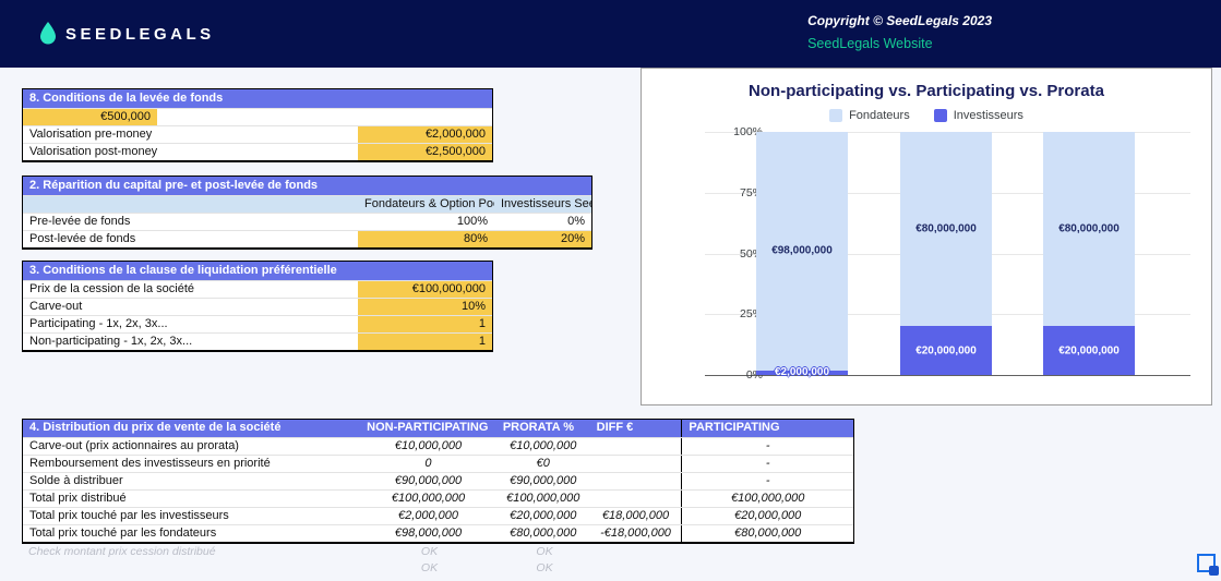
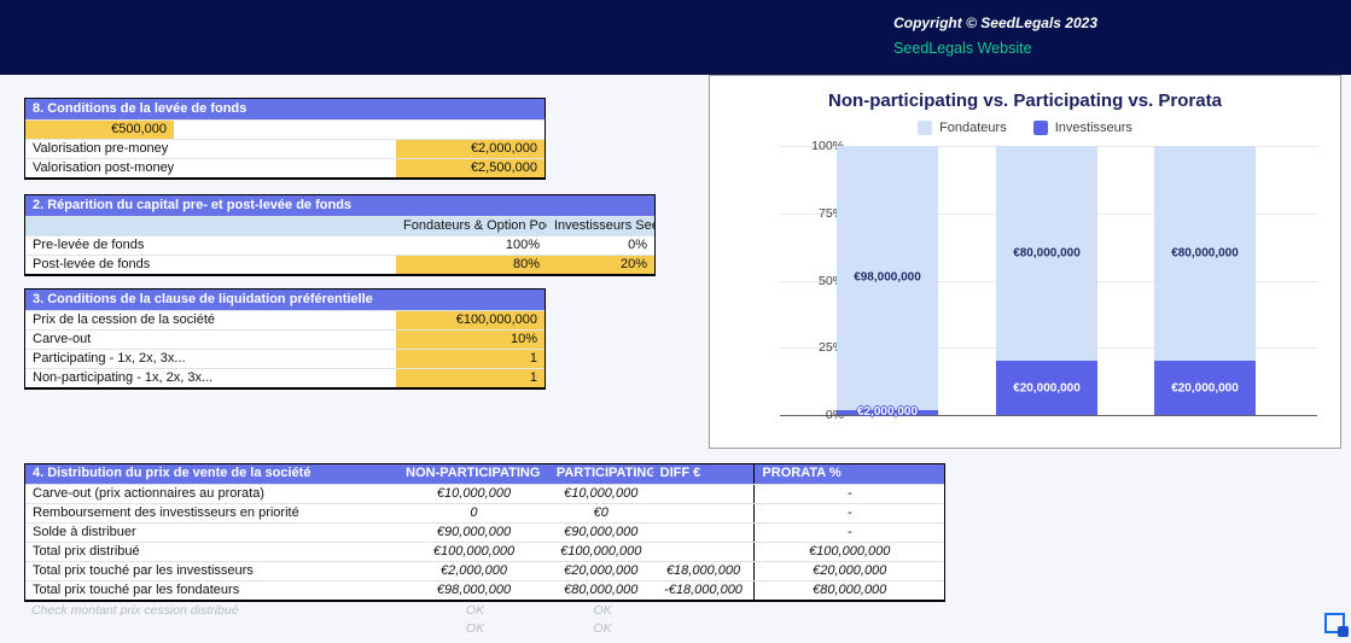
- SEEDLEGALS
  Copyright © SeedLegals 2023
  SeedLegals Website
  8. Conditions de la levée de fonds
  €500,000
  Valorisation pre-money
  €2,000,000
  Valorisation post-money
  €2,500,000
  2. Réparition du capital pre- et post-levée de fonds
  Fondateurs & Option Po
  Investisseurs Se
  Pre-levée de fonds
  100%
  0%
  Post-levée de fonds
  80%
  20%
  3. Conditions de la clause de liquidation préférentielle
  Prix de la cession de la société
  €100,000,000
  Carve-out
  10%
  Participating - 1x, 2x, 3x...
  1
  Non-participating - 1x, 2x, 3x...
  1
  Non-participating vs. Participating vs. Prorata
  Fondateurs
  Investisseurs
  100
  0%
  €98,000,000
  €2,000,000
  €80,000,000
  €20,000,000
  €80,000,000
  €20,000,000
  4. Distribution du prix de vente de la société
  NON-PARTICIPATING
- PRORATA %
+ PARTICIPATING
  DIFF €
- PARTICIPATING
+ PRORATA %
  Carve-out (prix actionnaires au prorata)
  €10,000,000
  €10,000,000
  -
  Remboursement des investisseurs en priorité
  0
  €0
  -
  Solde à distribuer
  €90,000,000
  €90,000,000
  -
  Total prix distribué
  €100,000,000
  €100,000,000
  €100,000,000
  Total prix touché par les investisseurs
  €2,000,000
  €20,000,000
  €18,000,000
  €20,000,000
  Total prix touché par les fondateurs
  €98,000,000
  €80,000,000
  -€18,000,000
  €80,000,000
  Check montant prix cession distribué
  OK
  OK
  OK
  OK
